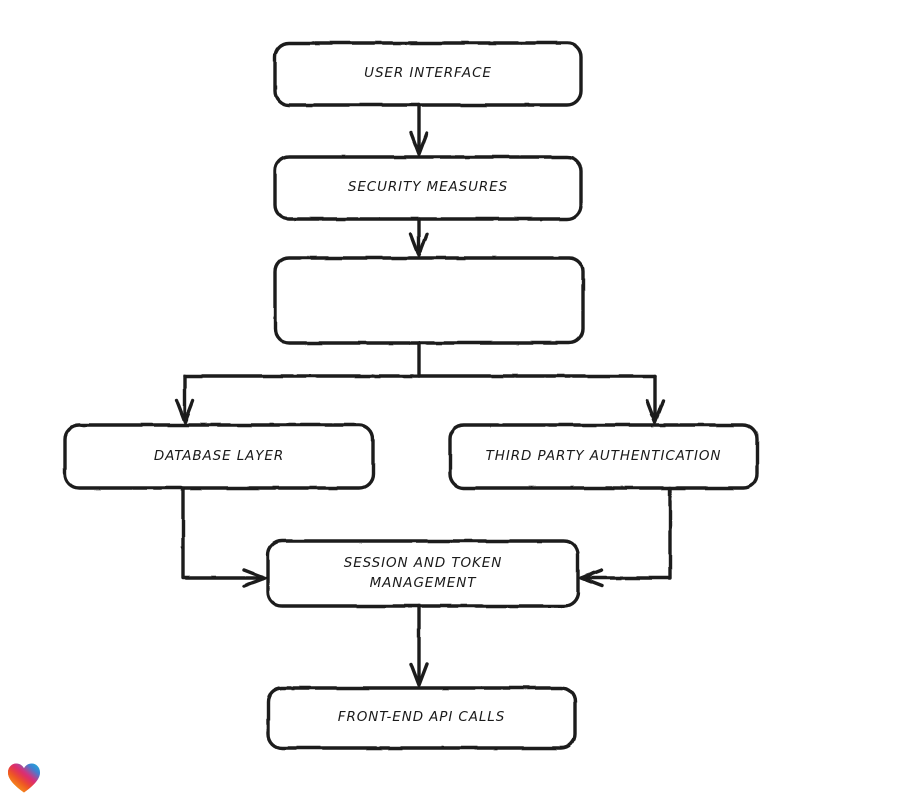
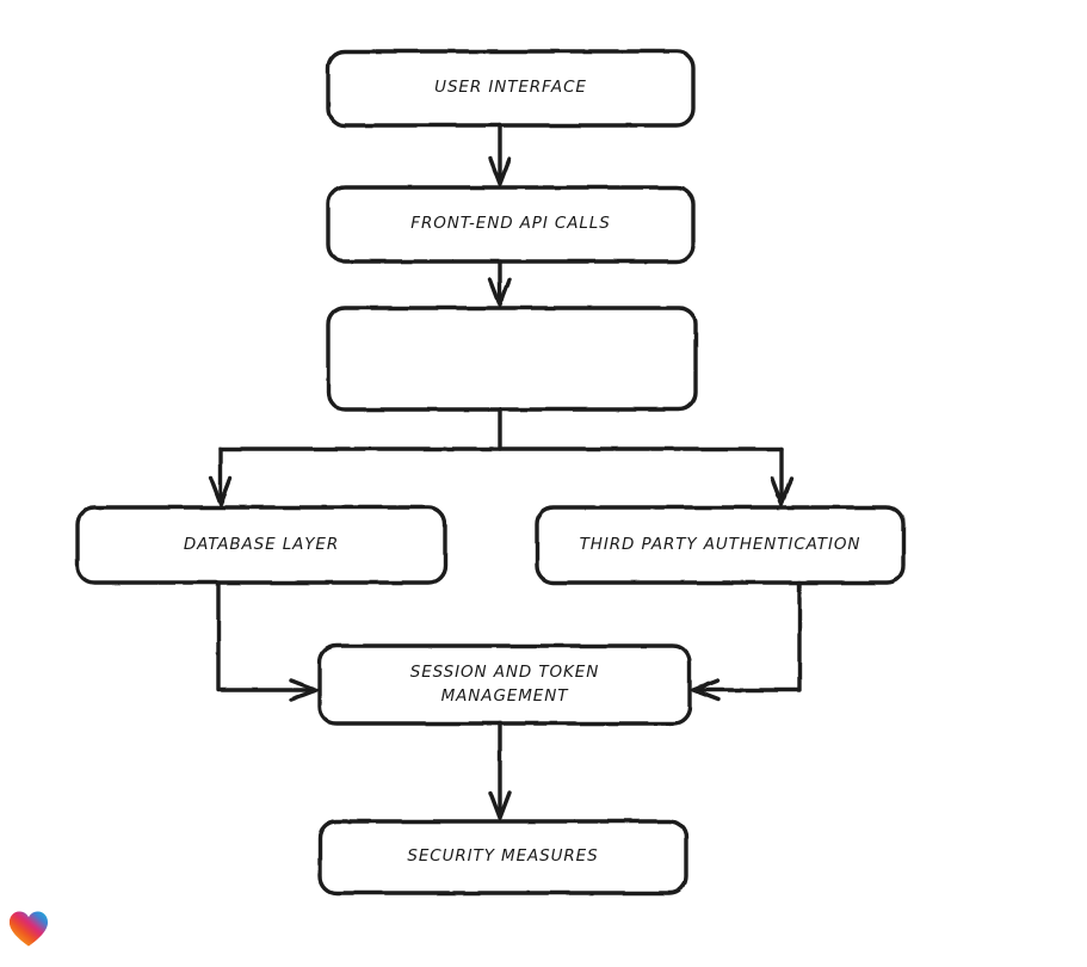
  USER INTERFACE
- SECURITY MEASURES
+ FRONT-END API CALLS
  DATABASE LAYER
  THIRD PARTY AUTHENTICATION
  SESSION AND TOKEN
  MANAGEMENT
- FRONT-END API CALLS
+ SECURITY MEASURES
